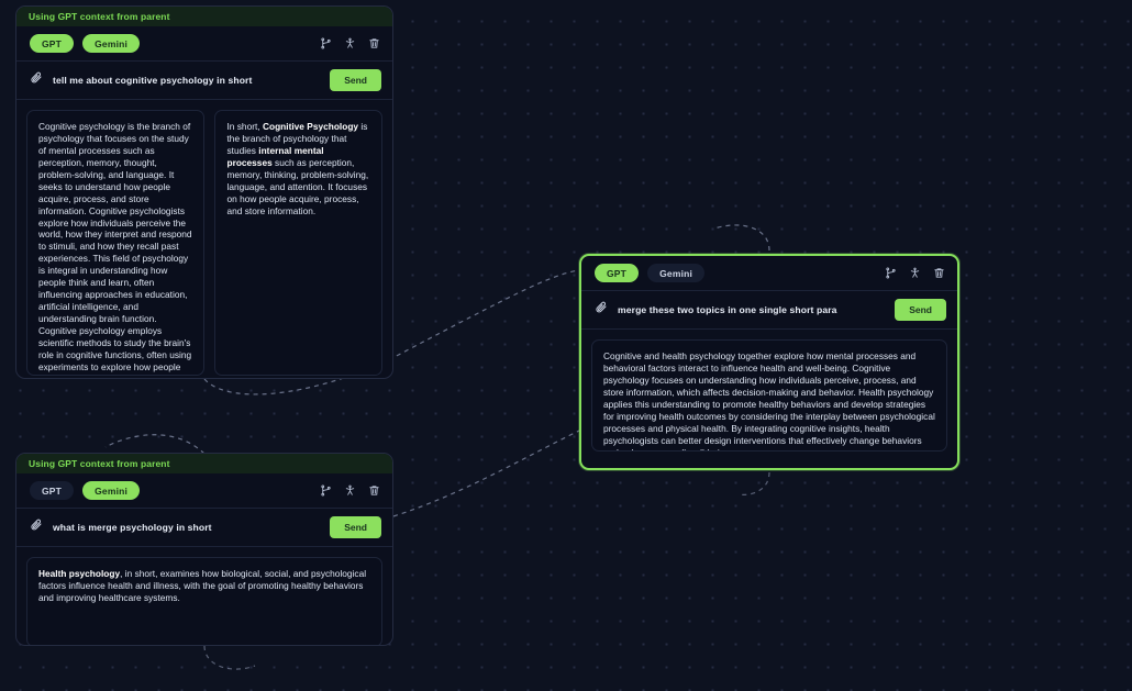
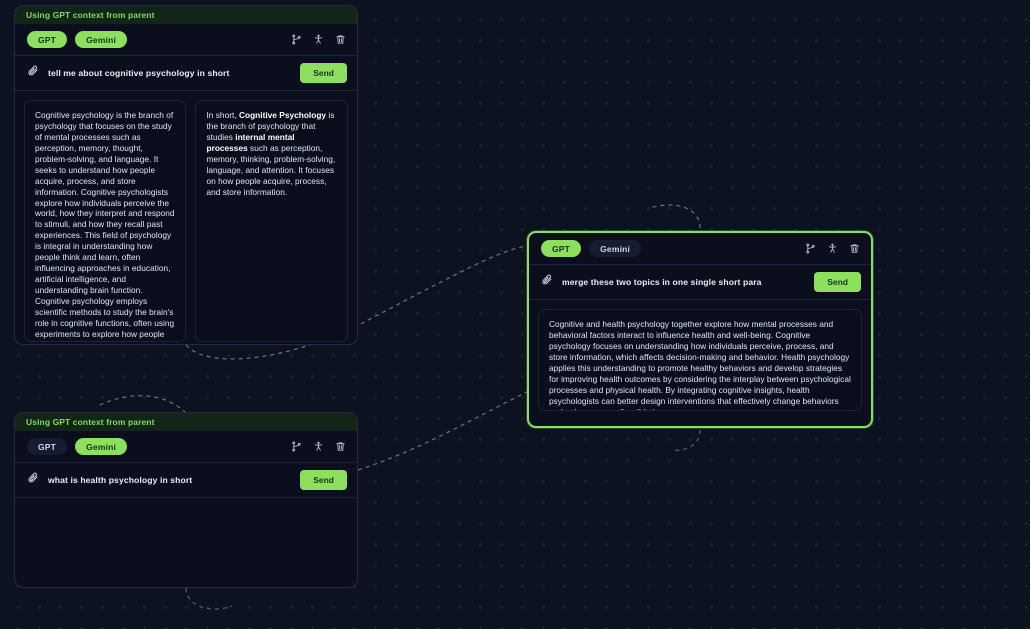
  Using GPT context from parent
  GPT
  Gemini
  tell me about cognitive psychology in short
  Send
  Cognitive psychology is the branch of psychology that focuses on the study of mental processes such as perception, memory, thought, problem-solving, and language. It seeks to understand how people acquire, process, and store information. Cognitive psychologists explore how individuals perceive the world, how they interpret and respond to stimuli, and how they recall past experiences. This field of psychology is integral in understanding how people think and learn, often influencing approaches in education, artificial intelligence, and understanding brain function. Cognitive psychology employs scientific methods to study the brain's role in cognitive functions, often using experiments to explore how people
  In short, Cognitive Psychology is the branch of psychology that studies internal mental processes such as perception, memory, thinking, problem-solving, language, and attention. It focuses on how people acquire, process, and store information.
  GPT
  Gemini
  merge these two topics in one single short para
  Send
  Cognitive and health psychology together explore how mental processes and behavioral factors interact to influence health and well-being. Cognitive psychology focuses on understanding how individuals perceive, process, and store information, which affects decision-making and behavior. Health psychology applies this understanding to promote healthy behaviors and develop strategies for improving health outcomes by considering the interplay between psychological processes and physical health. By integrating cognitive insights, health psychologists can better design interventions that effectively change behaviors
  Using GPT context from parent
  GPT
  Gemini
- what is merge psychology in short
+ what is health psychology in short
  Send
- Health psychology, in short, examines how biological, social, and psychological factors influence health and illness, with the goal of promoting healthy behaviors and improving healthcare systems.
